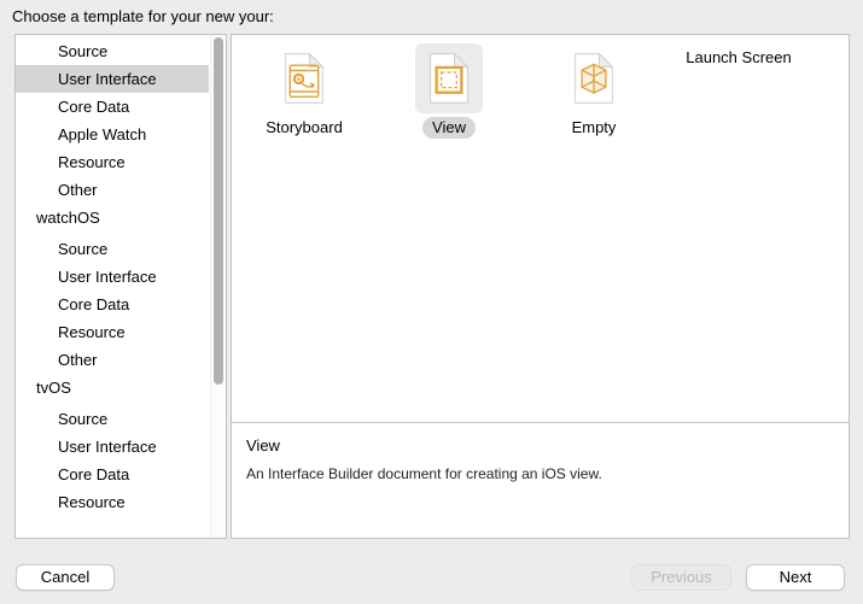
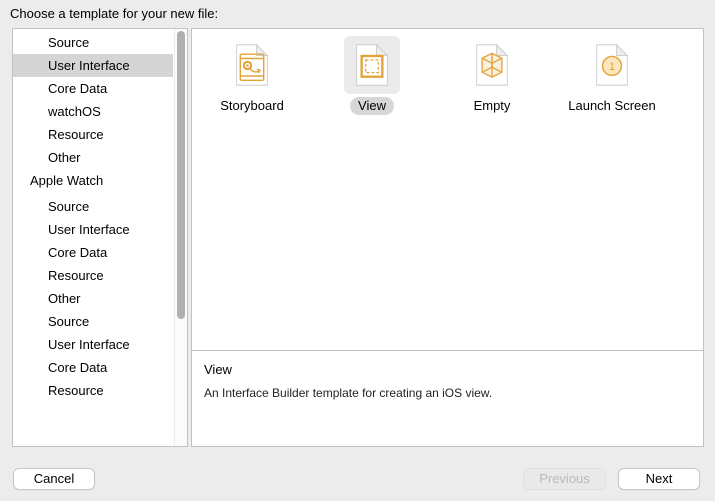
- Choose a template for your new your:
+ Choose a template for your new file:
  Source
  User Interface
  Core Data
- Apple Watch
+ watchOS
  Resource
  Other
- watchOS
+ Apple Watch
  Source
  User Interface
  Core Data
  Resource
  Other
- tvOS
  Source
  User Interface
  Core Data
  Resource
  Storyboard
  View
  Empty
+ 1
  Launch Screen
  View
- An Interface Builder document for creating an iOS view.
+ An Interface Builder template for creating an iOS view.
  Cancel
  Previous
  Next
